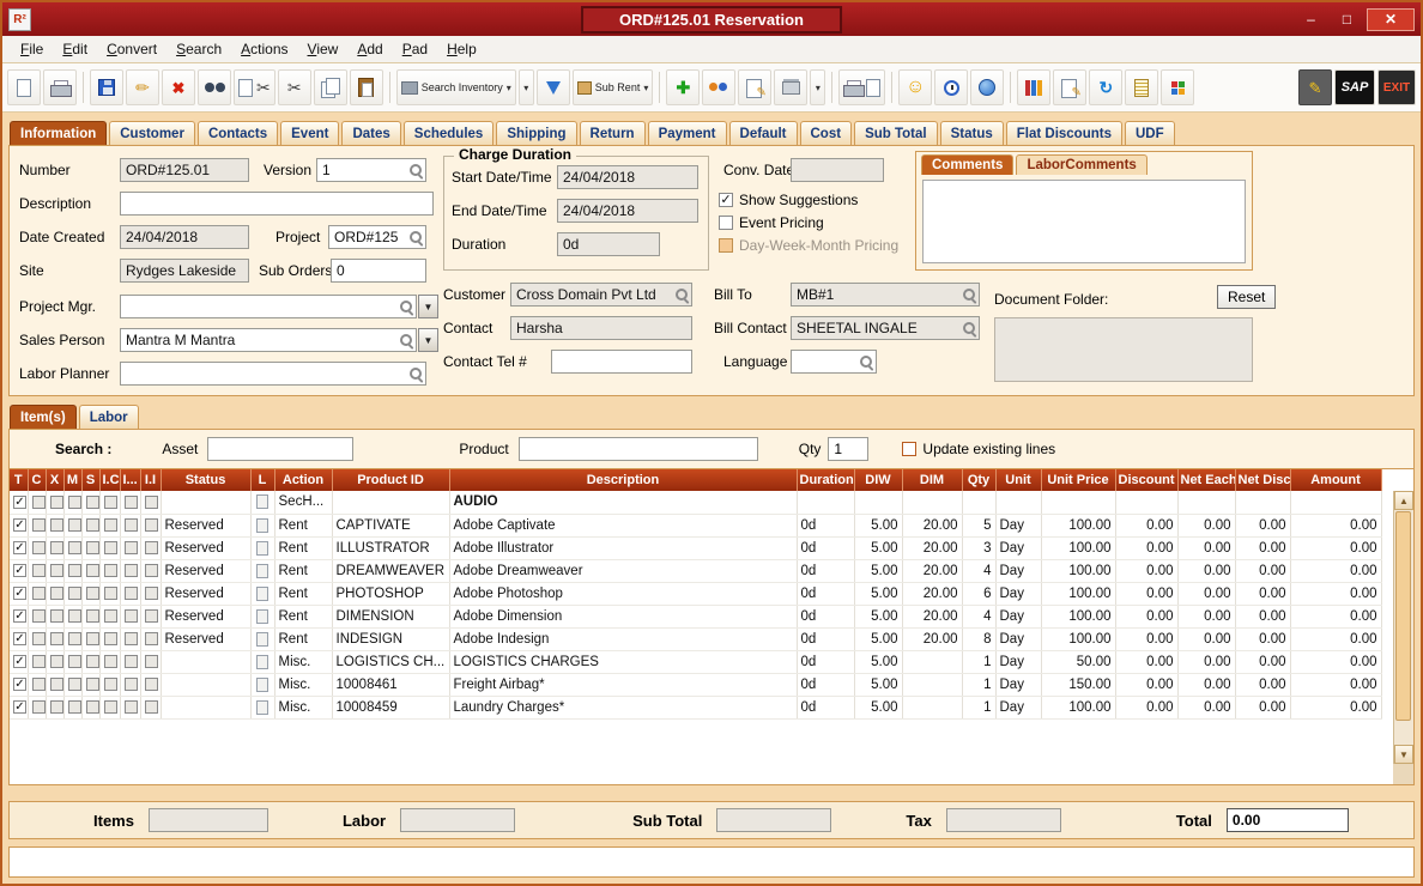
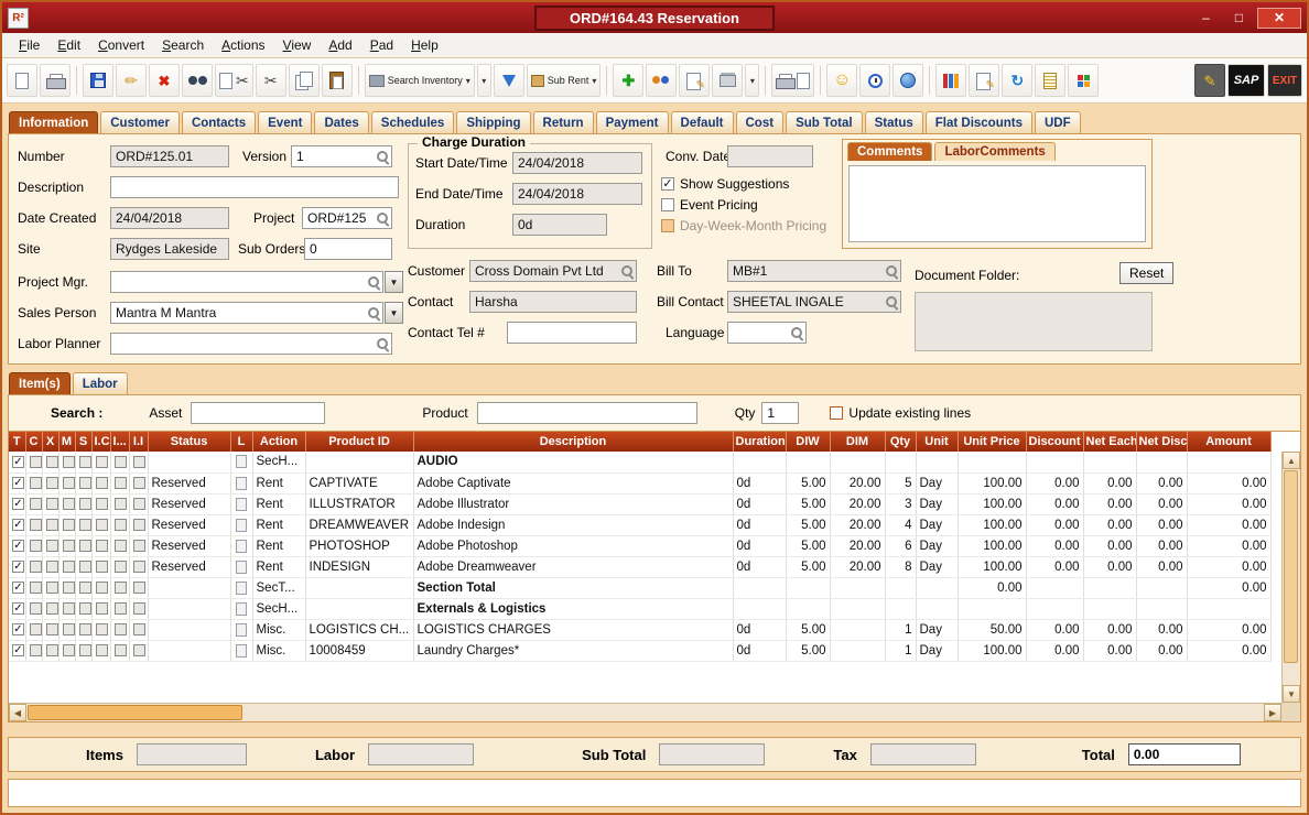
  R²
- ORD#125.01 Reservation
+ ORD#164.43 Reservation
  –
  □
  ✕
  File
  Edit
  Convert
  Search
  Actions
  View
  Add
  Pad
  Help
  ✏
  ✖
  ✂
  ✂
  Search Inventory
  ▾
  ▾
  Sub Rent
  ▾
  ✚
  ▾
  ☺
  ↻
  ✎
  SAP
  EXIT
  Information
  Customer
  Contacts
  Event
  Dates
  Schedules
  Shipping
  Return
  Payment
  Default
  Cost
  Sub Total
  Status
  Flat Discounts
  UDF
  Number
  ORD#125.01
  Version
  1
  Description
  Date Created
  24/04/2018
  Project
  ORD#125
  Site
  Rydges Lakeside
  Sub Orders
  0
  Project Mgr.
  ▼
  Sales Person
  Mantra M Mantra
  ▼
  Labor Planner
  Charge Duration
  Start Date/Time
  24/04/2018
  End Date/Time
  24/04/2018
  Duration
  0d
  Conv. Dat
  ✓
  Show Suggestions
  Event Pricing
  Day-Week-Month Pricing
  Customer
  Cross Domain Pvt Ltd
  Bill To
  MB#1
  Contact
  Harsha
  Bill Contact
  SHEETAL INGALE
  Contact Tel #
  Language
  Comments
  LaborComments
  Document Folder:
  Reset
  Item(s)
  Labor
  Search :
  Asset
  Product
  Qty
  1
  Update existing lines
  T	C	X	M	S	I.C	I...	I.I	Status	L	Action	Product ID	Description	Duration	DIW	DIM	Qty	Unit	Unit Price	Discount	Net Each	Net Disc	Amount
  ✓										SecH...		AUDIO
  ✓								Reserved		Rent	CAPTIVATE	Adobe Captivate	0d	5.00	20.00	5	Day	100.00	0.00	0.00	0.00	0.00
  ✓								Reserved		Rent	ILLUSTRATOR	Adobe Illustrator	0d	5.00	20.00	3	Day	100.00	0.00	0.00	0.00	0.00
- ✓								Reserved		Rent	DREAMWEAVER	Adobe Dreamweaver	0d	5.00	20.00	4	Day	100.00	0.00	0.00	0.00	0.00
+ ✓								Reserved		Rent	DREAMWEAVER	Adobe Indesign	0d	5.00	20.00	4	Day	100.00	0.00	0.00	0.00	0.00
  ✓								Reserved		Rent	PHOTOSHOP	Adobe Photoshop	0d	5.00	20.00	6	Day	100.00	0.00	0.00	0.00	0.00
- ✓								Reserved		Rent	DIMENSION	Adobe Dimension	0d	5.00	20.00	4	Day	100.00	0.00	0.00	0.00	0.00
- ✓								Reserved		Rent	INDESIGN	Adobe Indesign	0d	5.00	20.00	8	Day	100.00	0.00	0.00	0.00	0.00
+ ✓								Reserved		Rent	INDESIGN	Adobe Dreamweaver	0d	5.00	20.00	8	Day	100.00	0.00	0.00	0.00	0.00
+ ✓										SecT...		Section Total						0.00				0.00
+ ✓										SecH...		Externals & Logistics
  ✓										Misc.	LOGISTICS CH...	LOGISTICS CHARGES	0d	5.00		1	Day	50.00	0.00	0.00	0.00	0.00
- ✓										Misc.	10008461	Freight Airbag*	0d	5.00		1	Day	150.00	0.00	0.00	0.00	0.00
  ✓										Misc.	10008459	Laundry Charges*	0d	5.00		1	Day	100.00	0.00	0.00	0.00	0.00
  ▲
  ▼
+ ◀
+ ▶
  Items
  Labor
  Sub Total
  Tax
  Total
  0.00
